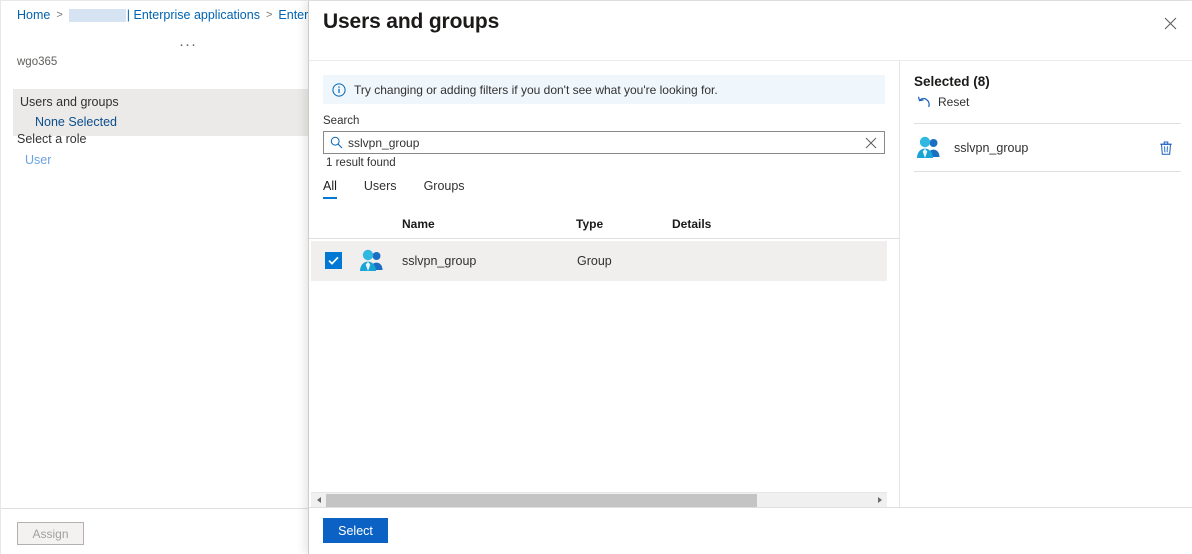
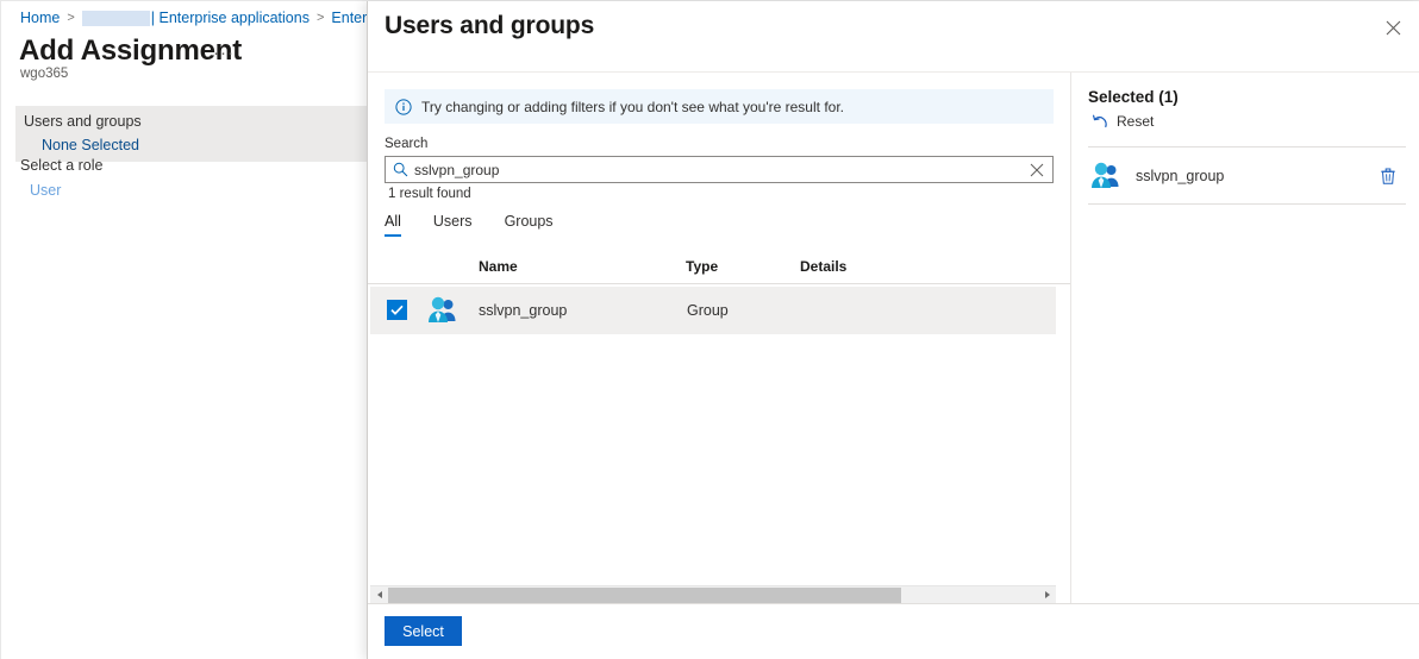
  Home
  >
  | Enterprise applications
  >
+ Add Assignment
  ···
  wgo365
  Users and groups
  None Selected
  Select a role
  User
- Assign
  Users and groups
- Try changing or adding filters if you don't see what you're looking for.
+ Try changing or adding filters if you don't see what you're result for.
  Search
  sslvpn_group
  1 result found
  All
  Users
  Groups
  Name
  Type
  Details
  sslvpn_group
  Group
- Selected (8)
+ Selected (1)
  Reset
  sslvpn_group
  Select
